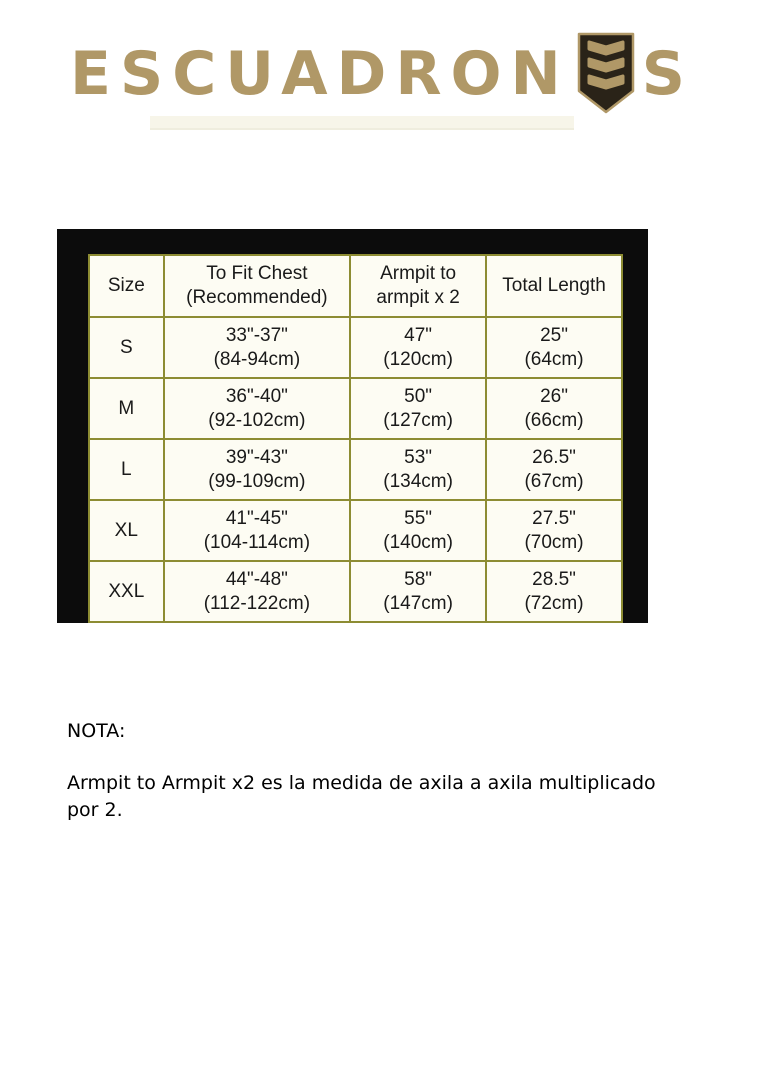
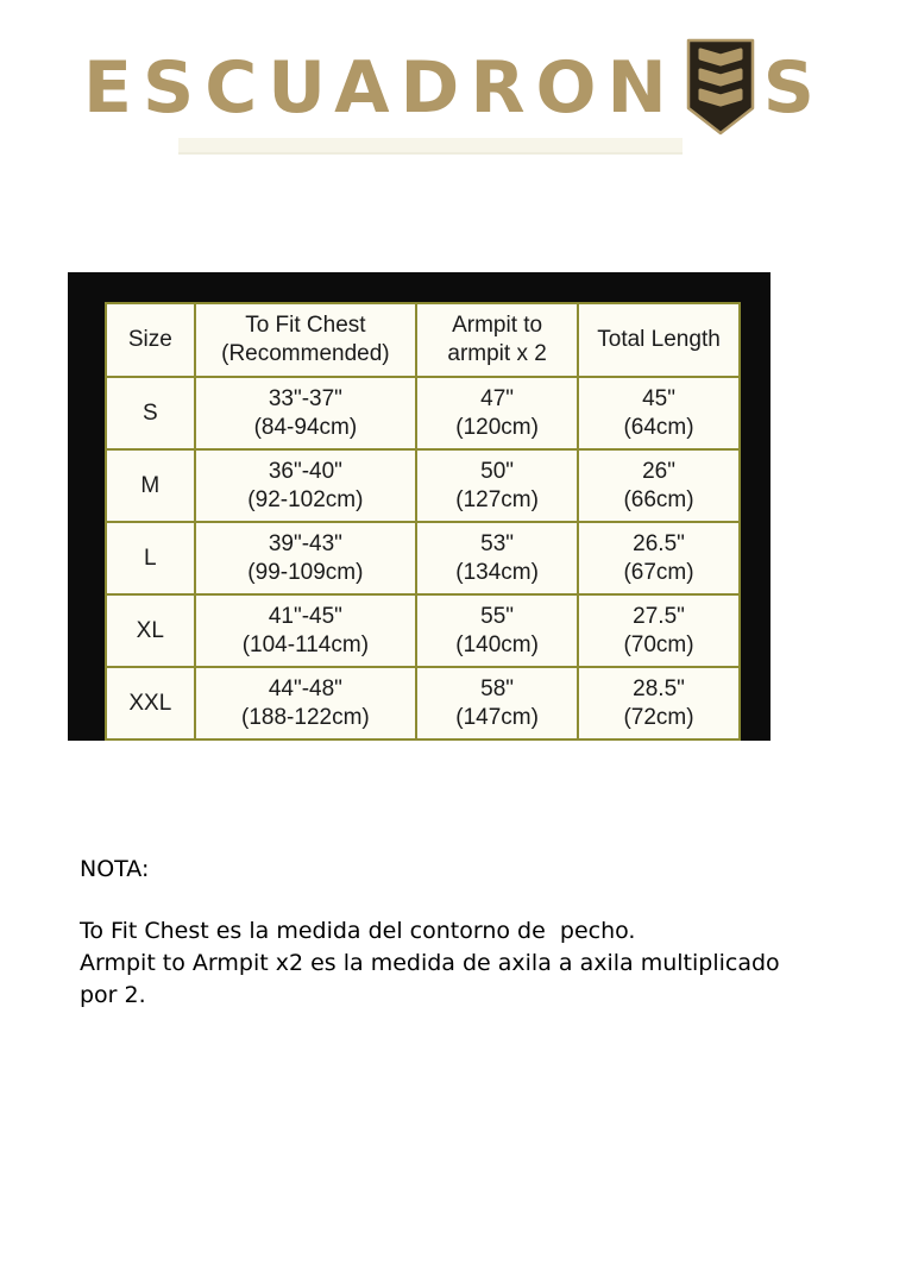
  ESCUADRON
  S
  Size	To Fit Chest (Recommended)	Armpit to armpit x 2	Total Length
- S	33"-37" (84-94cm)	47" (120cm)	25" (64cm)
+ S	33"-37" (84-94cm)	47" (120cm)	45" (64cm)
  M	36"-40" (92-102cm)	50" (127cm)	26" (66cm)
  L	39"-43" (99-109cm)	53" (134cm)	26.5" (67cm)
  XL	41"-45" (104-114cm)	55" (140cm)	27.5" (70cm)
- XXL	44"-48" (112-122cm)	58" (147cm)	28.5" (72cm)
+ XXL	44"-48" (188-122cm)	58" (147cm)	28.5" (72cm)
  NOTA:
+ To Fit Chest es la medida del contorno de pecho.
  Armpit to Armpit x2 es la medida de axila a axila multiplicado
  por 2.
